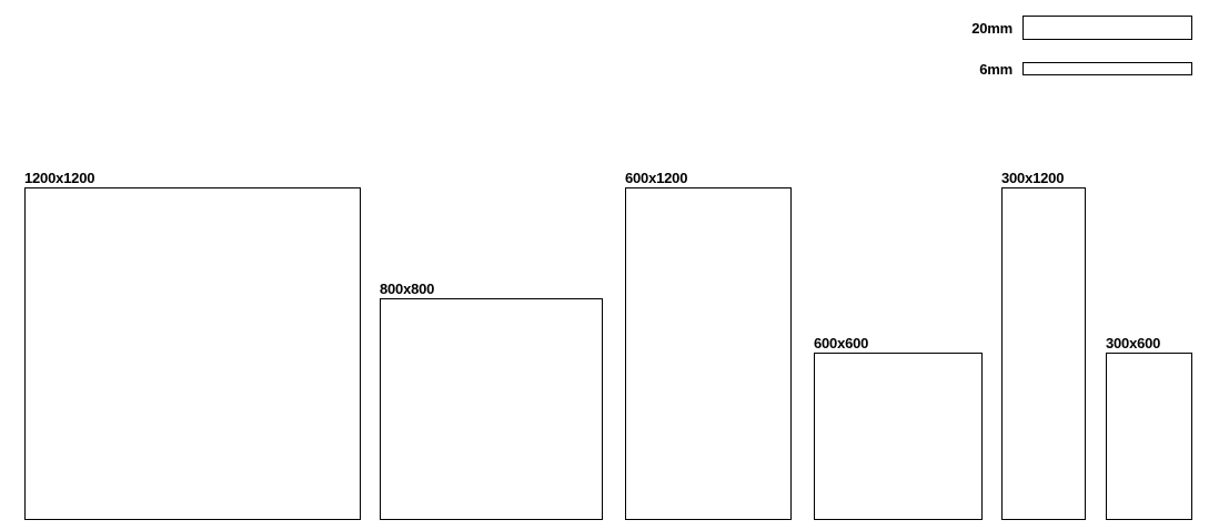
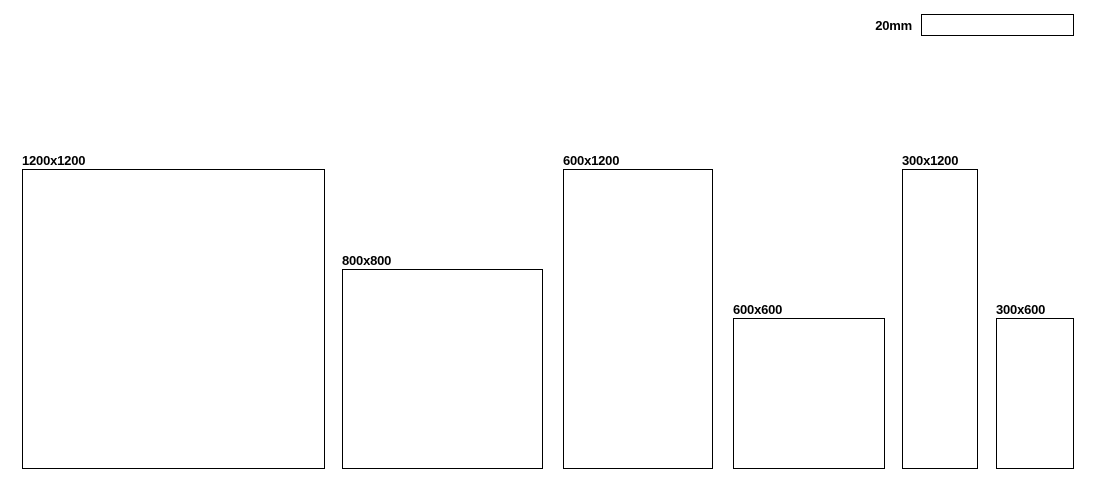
  20mm
- 6mm
  1200x1200
  800x800
  600x1200
  600x600
  300x1200
  300x600
